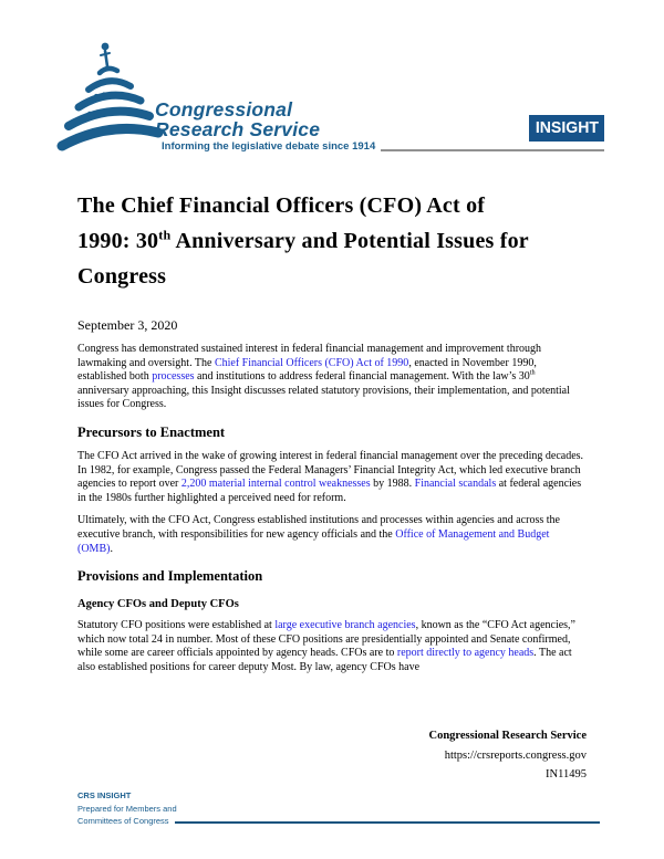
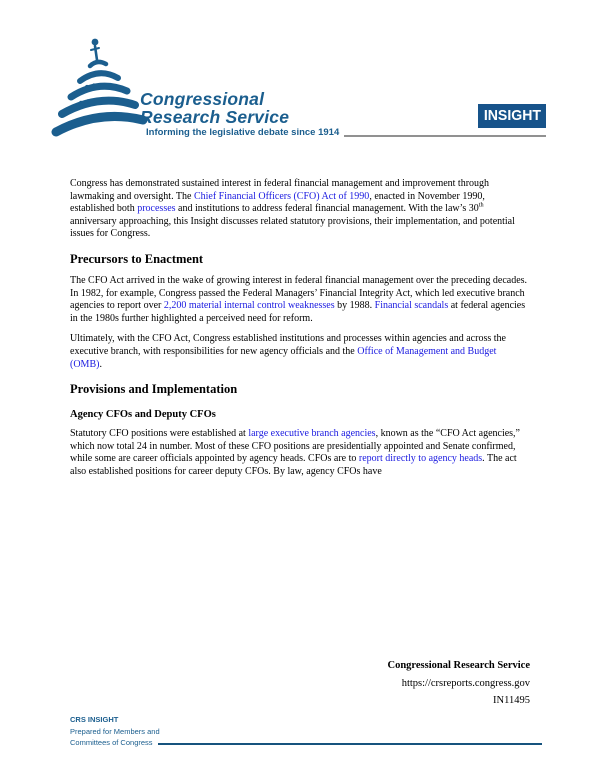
  Congressional
  Research Service
  Informing the legislative debate since 1914
  INSIGHT
- The Chief Financial Officers (CFO) Act of
- 1990: 30th Anniversary and Potential Issues for
- Congress
- September 3, 2020
  Congress has demonstrated sustained interest in federal financial management and improvement through lawmaking and oversight. The Chief Financial Officers (CFO) Act of 1990, enacted in November 1990, established both processes and institutions to address federal financial management. With the law’s 30 anniversary approaching, this Insight discusses related statutory provisions, their implementation, and potential issues for Congress.
  Precursors to Enactment
  The CFO Act arrived in the wake of growing interest in federal financial management over the preceding decades. In 1982, for example, Congress passed the Federal Managers’ Financial Integrity Act, which led executive branch agencies to report over 2,200 material internal control weaknesses by 1988. Financial scandals at federal agencies in the 1980s further highlighted a perceived need for reform.
  Ultimately, with the CFO Act, Congress established institutions and processes within agencies and across the executive branch, with responsibilities for new agency officials and the Office of Management and Budget (OMB).
  Provisions and Implementation
  Agency CFOs and Deputy CFOs
- Statutory CFO positions were established at large executive branch agencies, known as the “CFO Act agencies,” which now total 24 in number. Most of these CFO positions are presidentially appointed and Senate confirmed, while some are career officials appointed by agency heads. CFOs are to report directly to agency heads. The act also established positions for career deputy Most. By law, agency CFOs have
+ Statutory CFO positions were established at large executive branch agencies, known as the “CFO Act agencies,” which now total 24 in number. Most of these CFO positions are presidentially appointed and Senate confirmed, while some are career officials appointed by agency heads. CFOs are to report directly to agency heads. The act also established positions for career deputy CFOs. By law, agency CFOs have
  Congressional Research Service
  https://crsreports.congress.gov
  IN11495
  CRS INSIGHT
  Prepared for Members and
  Committees of Congress
